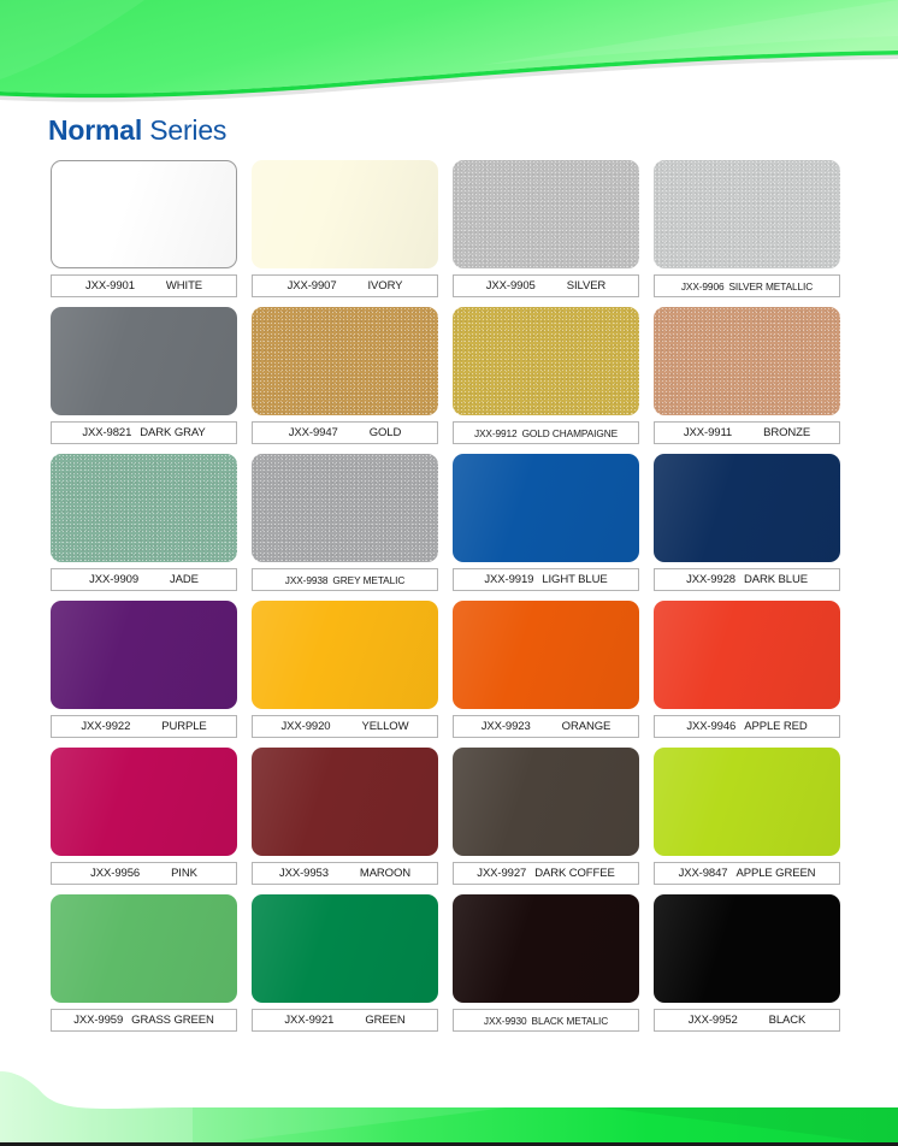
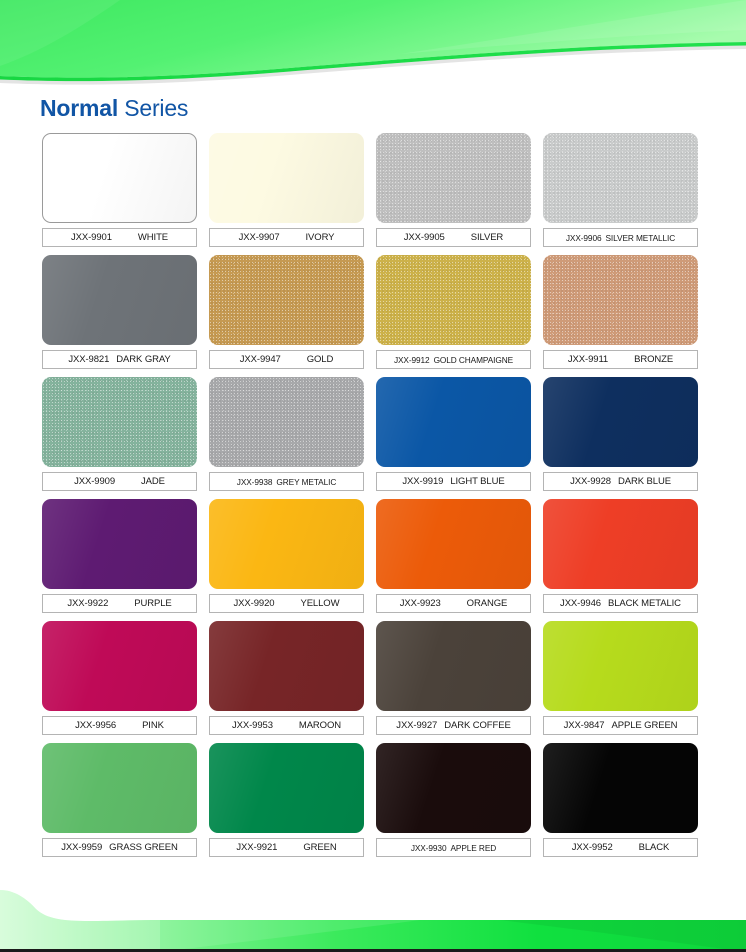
  Normal Series
  JXX-9901
  WHITE
  JXX-9907
  IVORY
  JXX-9905
  SILVER
  JXX-9906
  SILVER METALLIC
  JXX-9821
  DARK GRAY
  JXX-9947
  GOLD
  JXX-9912
  GOLD CHAMPAIGNE
  JXX-9911
  BRONZE
  JXX-9909
  JADE
  JXX-9938
  GREY METALIC
  JXX-9919
  LIGHT BLUE
  JXX-9928
  DARK BLUE
  JXX-9922
  PURPLE
  JXX-9920
  YELLOW
  JXX-9923
  ORANGE
  JXX-9946
- APPLE RED
+ BLACK METALIC
  JXX-9956
  PINK
  JXX-9953
  MAROON
  JXX-9927
  DARK COFFEE
  JXX-9847
  APPLE GREEN
  JXX-9959
  GRASS GREEN
  JXX-9921
  GREEN
  JXX-9930
- BLACK METALIC
+ APPLE RED
  JXX-9952
  BLACK
